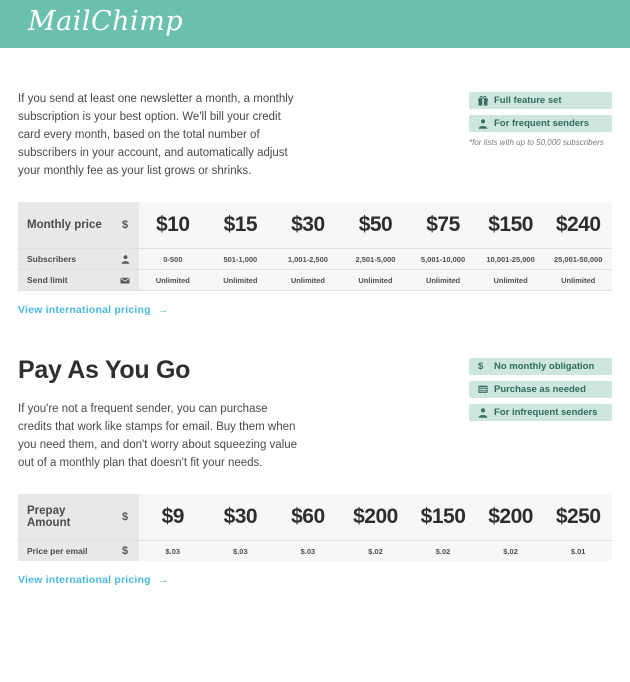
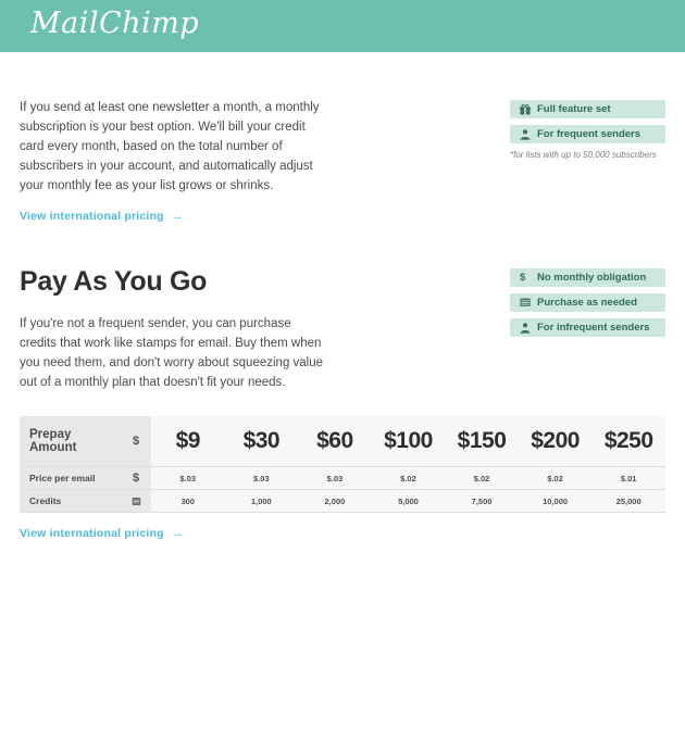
  MailChimp
  If you send at least one newsletter a month, a monthly subscription is your best option. We'll bill your credit card every month, based on the total number of subscribers in your account, and automatically adjust your monthly fee as your list grows or shrinks.
  Full feature set
  For frequent senders
  *for lists with up to 50,000 subscribers
- Monthly price	$	$10	$15	$30	$50	$75	$150	$240
- Subscribers		0-500	501-1,000	1,001-2,500	2,501-5,000	5,001-10,000	10,001-25,000	25,001-50,000
- Send limit		Unlimited	Unlimited	Unlimited	Unlimited	Unlimited	Unlimited	Unlimited
  View international pricing
  →
  Pay As You Go
  If you're not a frequent sender, you can purchase credits that work like stamps for email. Buy them when you need them, and don't worry about squeezing value out of a monthly plan that doesn't fit your needs.
  $
  No monthly obligation
  Purchase as needed
  For infrequent senders
- Prepay Amount	$	$9	$30	$60	$200	$150	$200	$250
+ Prepay Amount	$	$9	$30	$60	$100	$150	$200	$250
  Price per email	$	$.03	$.03	$.03	$.02	$.02	$.02	$.01
+ Credits		300	1,000	2,000	5,000	7,500	10,000	25,000
  View international pricing
  →
